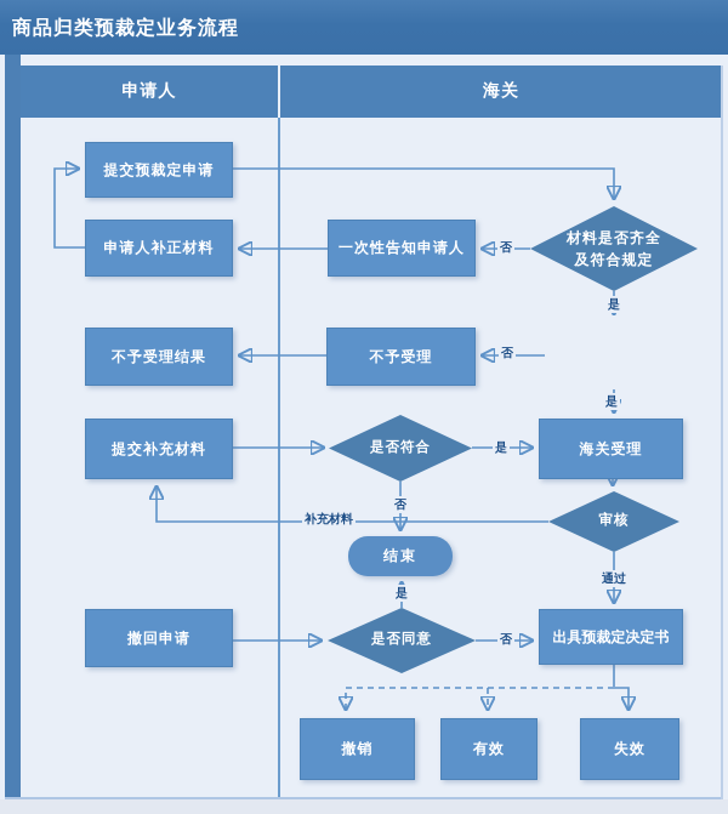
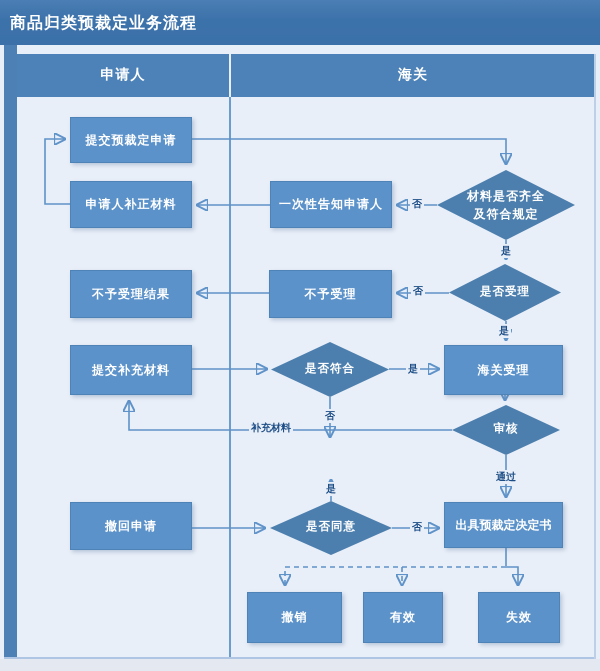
  商品归类预裁定业务流程
  申请人
  海关
  提交预裁定申请
  申请人补正材料
  不予受理结果
  提交补充材料
  撤回申请
  一次性告知申请人
  不予受理
  海关受理
  出具预裁定决定书
  撤销
  有效
  失效
  材料是否齐全
  及符合规定
+ 是否受理
  是否符合
  审核
  是否同意
- 结束
  否
  是
  否
  是
  是
  否
  补充材料
  通过
  是
  否
